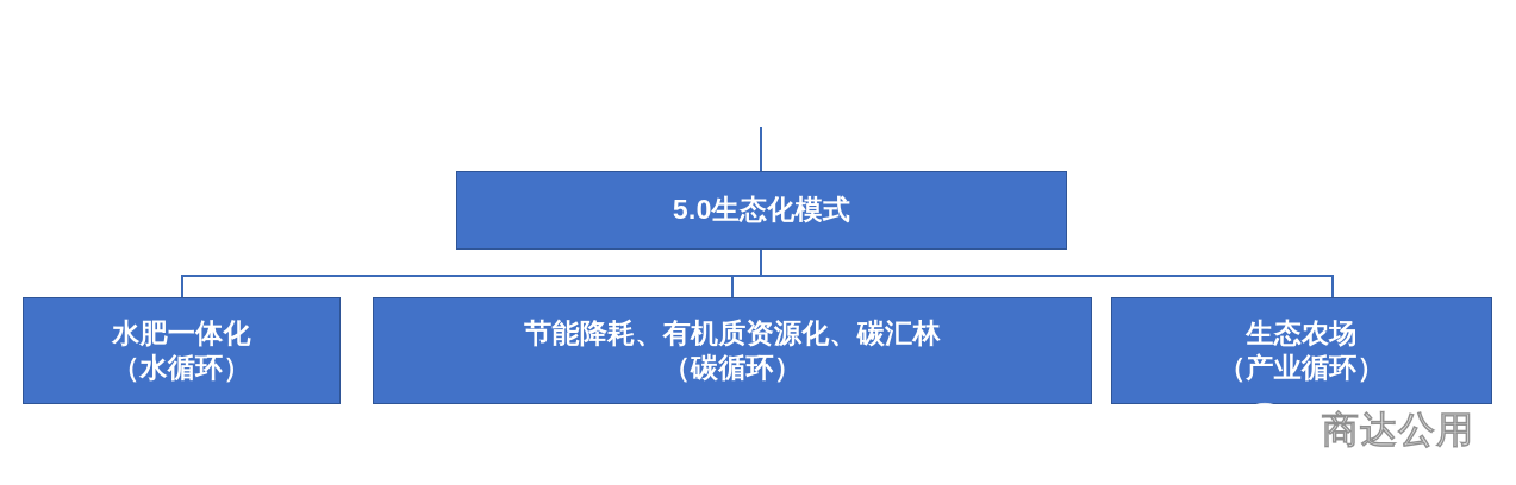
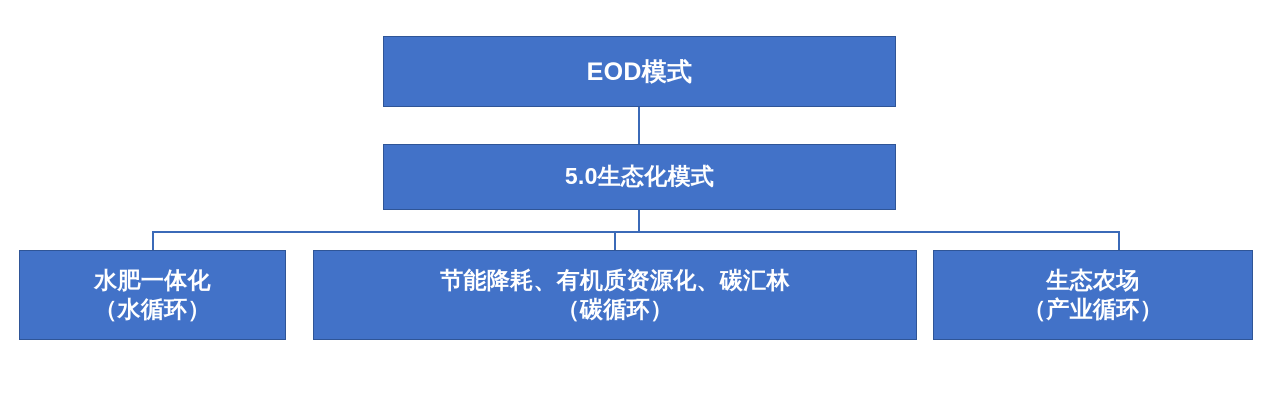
+ EOD模式
  5.0生态化模式
  水肥一体化
  （水循环）
  节能降耗、有机质资源化、碳汇林
  （碳循环）
  生态农场
  （产业循环）
- 商达公用
